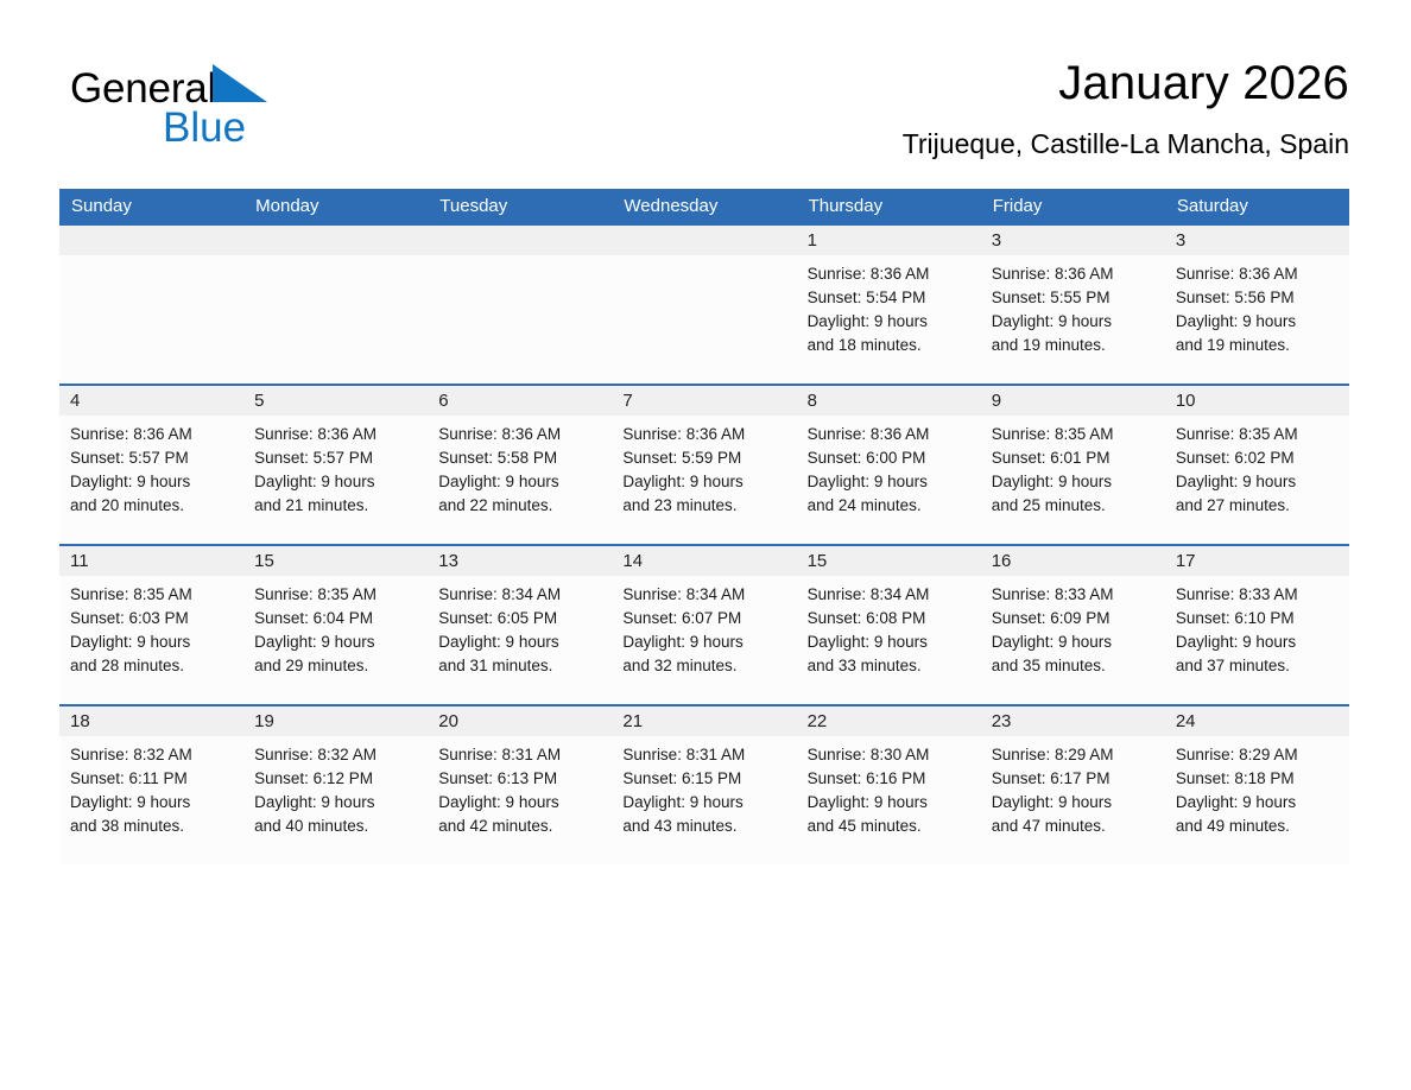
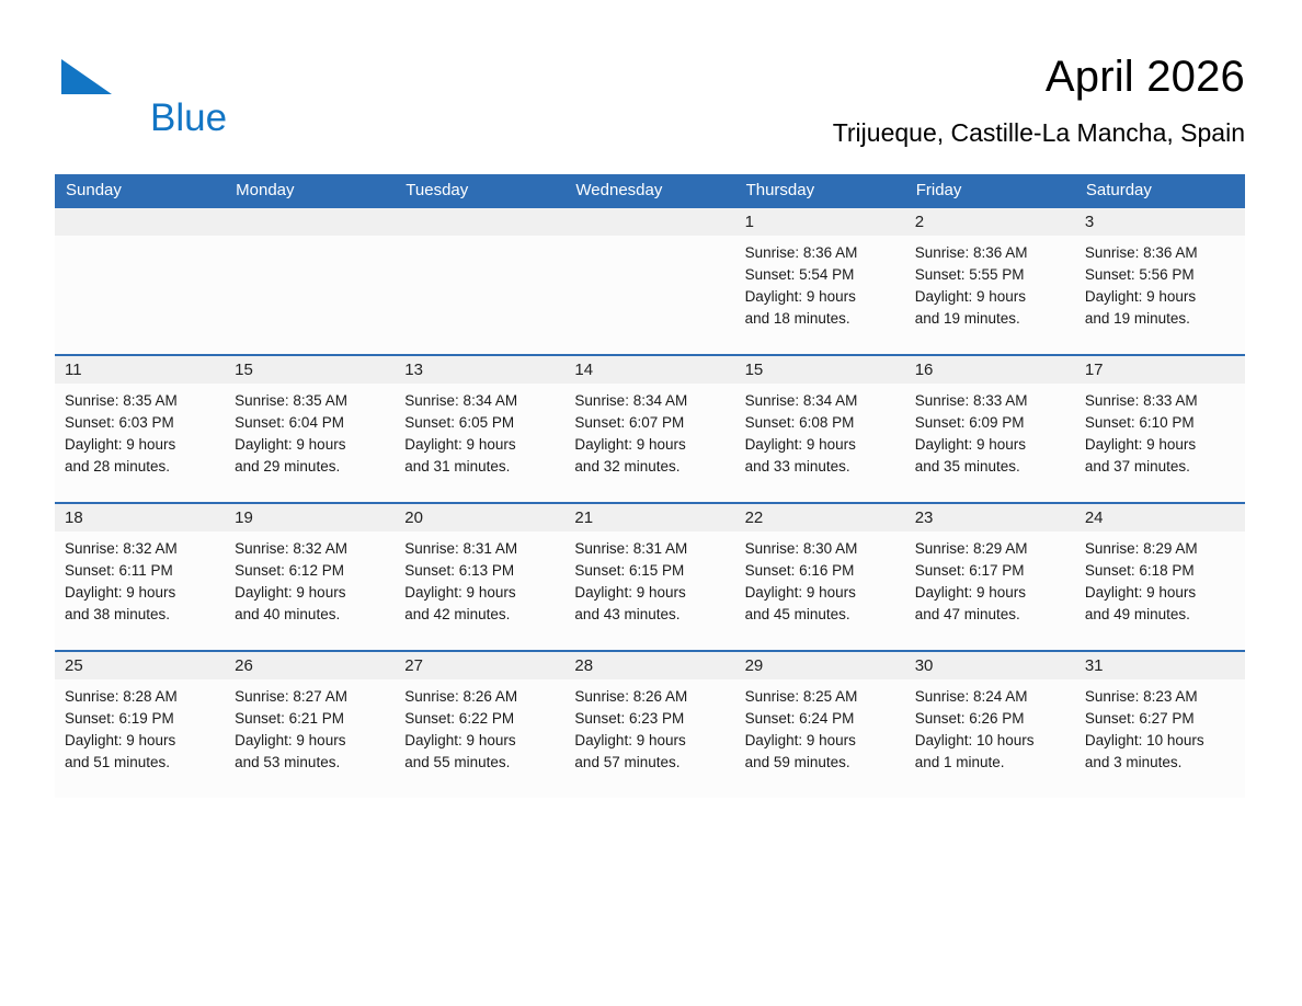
- General
  Blue
- January 2026
+ April 2026
  Trijueque, Castille-La Mancha, Spain
  Sunday	Monday	Tuesday	Wednesday	Thursday	Friday	Saturday
- 				1Sunrise: 8:36 AMSunset: 5:54 PMDaylight: 9 hoursand 18 minutes.	3Sunrise: 8:36 AMSunset: 5:55 PMDaylight: 9 hoursand 19 minutes.	3Sunrise: 8:36 AMSunset: 5:56 PMDaylight: 9 hoursand 19 minutes.
+ 				1Sunrise: 8:36 AMSunset: 5:54 PMDaylight: 9 hoursand 18 minutes.	2Sunrise: 8:36 AMSunset: 5:55 PMDaylight: 9 hoursand 19 minutes.	3Sunrise: 8:36 AMSunset: 5:56 PMDaylight: 9 hoursand 19 minutes.
- 4Sunrise: 8:36 AMSunset: 5:57 PMDaylight: 9 hoursand 20 minutes.	5Sunrise: 8:36 AMSunset: 5:57 PMDaylight: 9 hoursand 21 minutes.	6Sunrise: 8:36 AMSunset: 5:58 PMDaylight: 9 hoursand 22 minutes.	7Sunrise: 8:36 AMSunset: 5:59 PMDaylight: 9 hoursand 23 minutes.	8Sunrise: 8:36 AMSunset: 6:00 PMDaylight: 9 hoursand 24 minutes.	9Sunrise: 8:35 AMSunset: 6:01 PMDaylight: 9 hoursand 25 minutes.	10Sunrise: 8:35 AMSunset: 6:02 PMDaylight: 9 hoursand 27 minutes.
  11Sunrise: 8:35 AMSunset: 6:03 PMDaylight: 9 hoursand 28 minutes.	15Sunrise: 8:35 AMSunset: 6:04 PMDaylight: 9 hoursand 29 minutes.	13Sunrise: 8:34 AMSunset: 6:05 PMDaylight: 9 hoursand 31 minutes.	14Sunrise: 8:34 AMSunset: 6:07 PMDaylight: 9 hoursand 32 minutes.	15Sunrise: 8:34 AMSunset: 6:08 PMDaylight: 9 hoursand 33 minutes.	16Sunrise: 8:33 AMSunset: 6:09 PMDaylight: 9 hoursand 35 minutes.	17Sunrise: 8:33 AMSunset: 6:10 PMDaylight: 9 hoursand 37 minutes.
- 18Sunrise: 8:32 AMSunset: 6:11 PMDaylight: 9 hoursand 38 minutes.	19Sunrise: 8:32 AMSunset: 6:12 PMDaylight: 9 hoursand 40 minutes.	20Sunrise: 8:31 AMSunset: 6:13 PMDaylight: 9 hoursand 42 minutes.	21Sunrise: 8:31 AMSunset: 6:15 PMDaylight: 9 hoursand 43 minutes.	22Sunrise: 8:30 AMSunset: 6:16 PMDaylight: 9 hoursand 45 minutes.	23Sunrise: 8:29 AMSunset: 6:17 PMDaylight: 9 hoursand 47 minutes.	24Sunrise: 8:29 AMSunset: 8:18 PMDaylight: 9 hoursand 49 minutes.
+ 18Sunrise: 8:32 AMSunset: 6:11 PMDaylight: 9 hoursand 38 minutes.	19Sunrise: 8:32 AMSunset: 6:12 PMDaylight: 9 hoursand 40 minutes.	20Sunrise: 8:31 AMSunset: 6:13 PMDaylight: 9 hoursand 42 minutes.	21Sunrise: 8:31 AMSunset: 6:15 PMDaylight: 9 hoursand 43 minutes.	22Sunrise: 8:30 AMSunset: 6:16 PMDaylight: 9 hoursand 45 minutes.	23Sunrise: 8:29 AMSunset: 6:17 PMDaylight: 9 hoursand 47 minutes.	24Sunrise: 8:29 AMSunset: 6:18 PMDaylight: 9 hoursand 49 minutes.
+ 25Sunrise: 8:28 AMSunset: 6:19 PMDaylight: 9 hoursand 51 minutes.	26Sunrise: 8:27 AMSunset: 6:21 PMDaylight: 9 hoursand 53 minutes.	27Sunrise: 8:26 AMSunset: 6:22 PMDaylight: 9 hoursand 55 minutes.	28Sunrise: 8:26 AMSunset: 6:23 PMDaylight: 9 hoursand 57 minutes.	29Sunrise: 8:25 AMSunset: 6:24 PMDaylight: 9 hoursand 59 minutes.	30Sunrise: 8:24 AMSunset: 6:26 PMDaylight: 10 hoursand 1 minute.	31Sunrise: 8:23 AMSunset: 6:27 PMDaylight: 10 hoursand 3 minutes.
